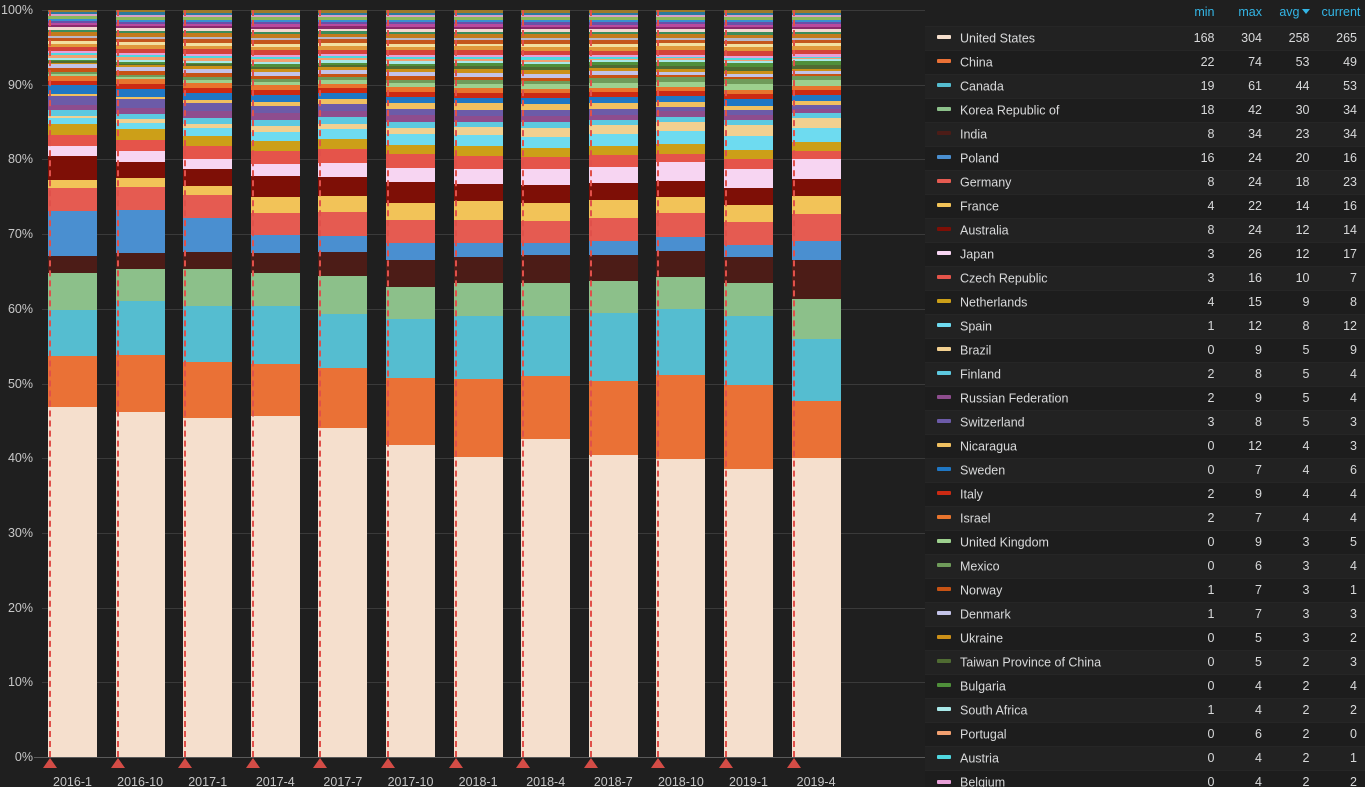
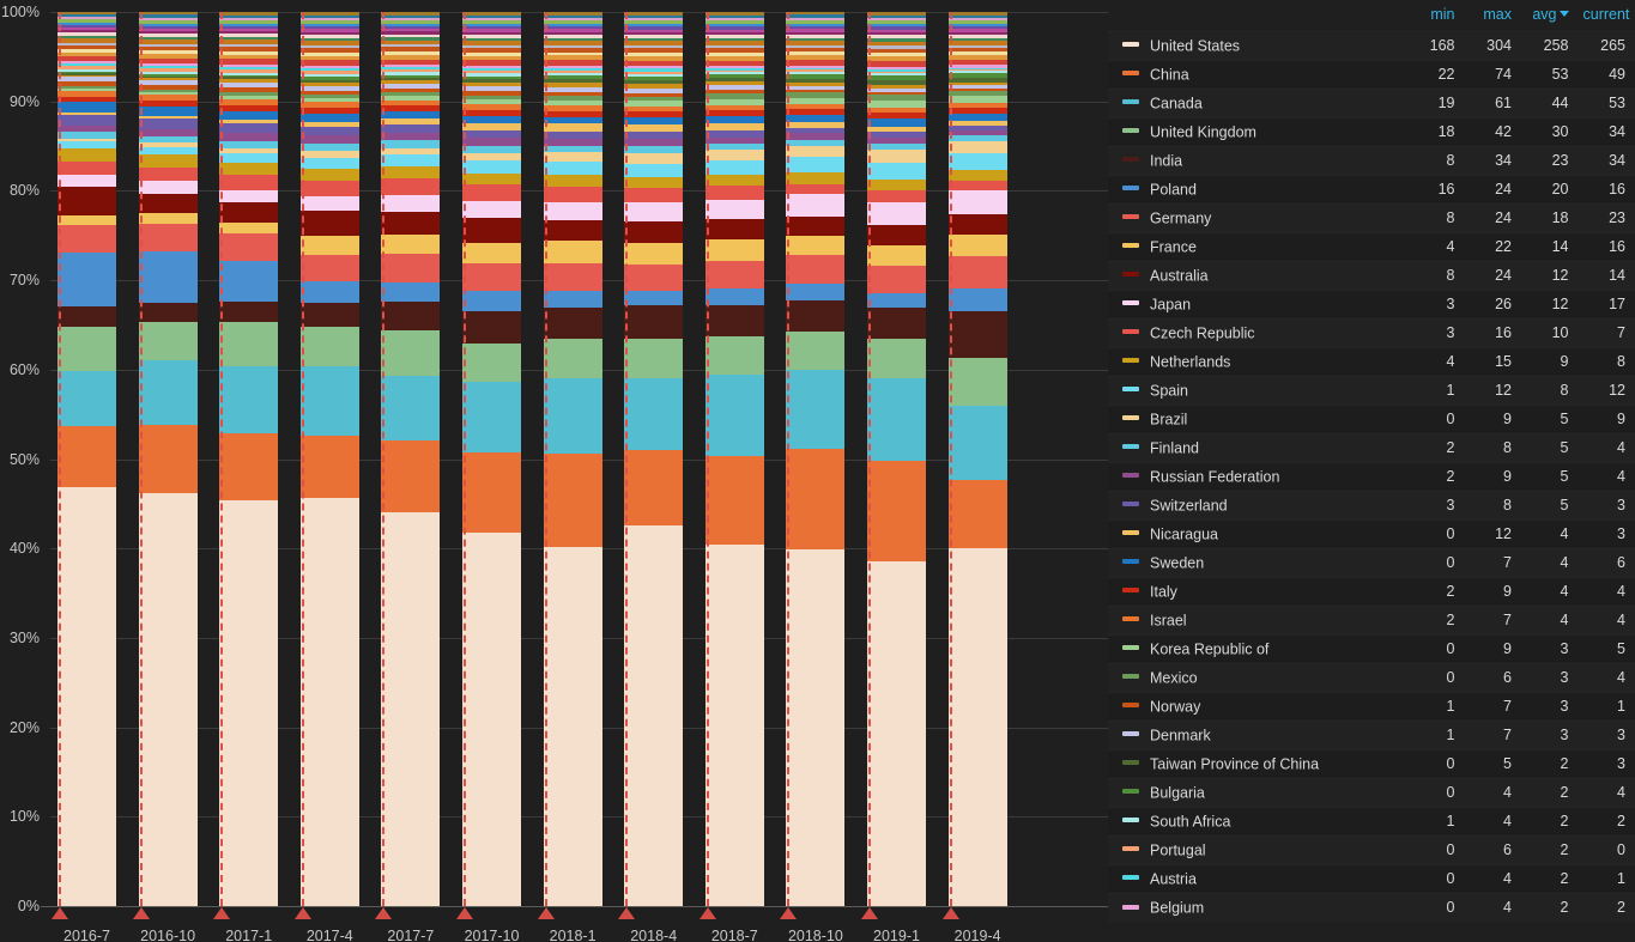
  0%
  10%
  20%
  30%
  40%
  50%
  60%
  70%
  80%
  90%
  100%
- 2016-1
+ 2016-7
  2016-10
  2017-1
  2017-4
  2017-7
  2017-10
  2018-1
  2018-4
  2018-7
  2018-10
  2019-1
  2019-4
  	min	max	avg	current
  United States	168	304	258	265
  China	22	74	53	49
  Canada	19	61	44	53
- Korea Republic of	18	42	30	34
+ United Kingdom	18	42	30	34
  India	8	34	23	34
  Poland	16	24	20	16
  Germany	8	24	18	23
  France	4	22	14	16
  Australia	8	24	12	14
  Japan	3	26	12	17
  Czech Republic	3	16	10	7
  Netherlands	4	15	9	8
  Spain	1	12	8	12
  Brazil	0	9	5	9
  Finland	2	8	5	4
  Russian Federation	2	9	5	4
  Switzerland	3	8	5	3
  Nicaragua	0	12	4	3
  Sweden	0	7	4	6
  Italy	2	9	4	4
  Israel	2	7	4	4
- United Kingdom	0	9	3	5
+ Korea Republic of	0	9	3	5
  Mexico	0	6	3	4
  Norway	1	7	3	1
  Denmark	1	7	3	3
- Ukraine	0	5	3	2
  Taiwan Province of China	0	5	2	3
  Bulgaria	0	4	2	4
  South Africa	1	4	2	2
  Portugal	0	6	2	0
  Austria	0	4	2	1
  Belgium	0	4	2	2
